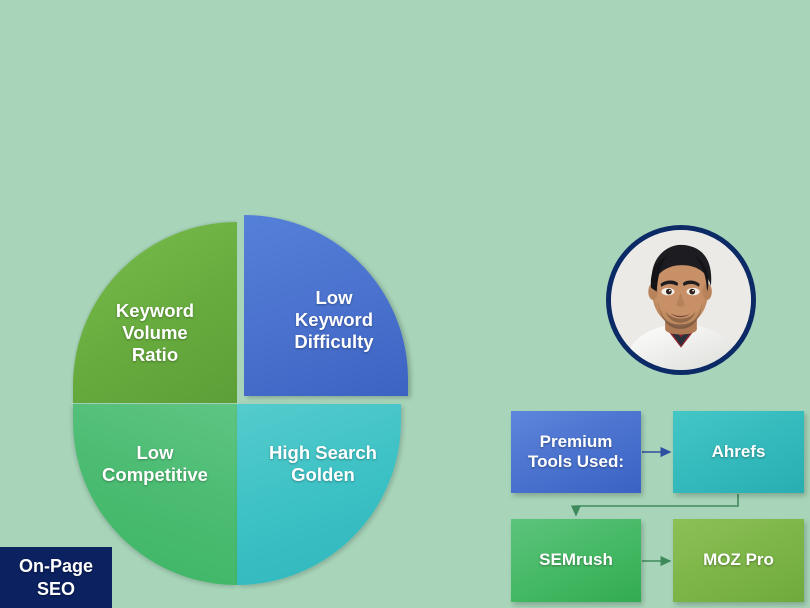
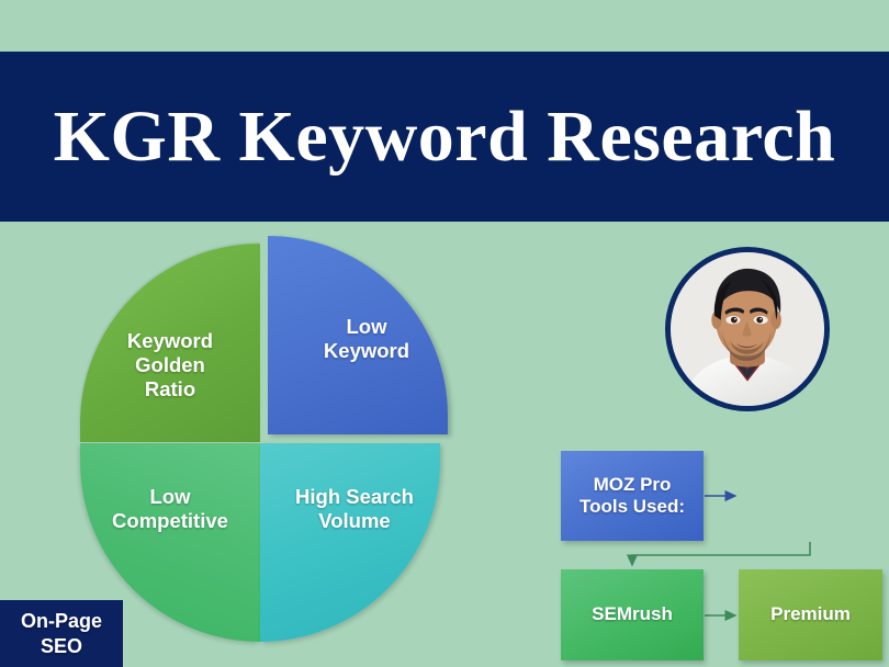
+ KGR Keyword Research
  Keyword
- Volume
+ Golden
  Ratio
  Low
  Keyword
- Difficulty
  Low
  Competitive
  High Search
- Golden
+ Volume
- Premium
+ MOZ Pro
  Tools Used:
- Ahrefs
  SEMrush
- MOZ Pro
+ Premium
  On-Page
  SEO
